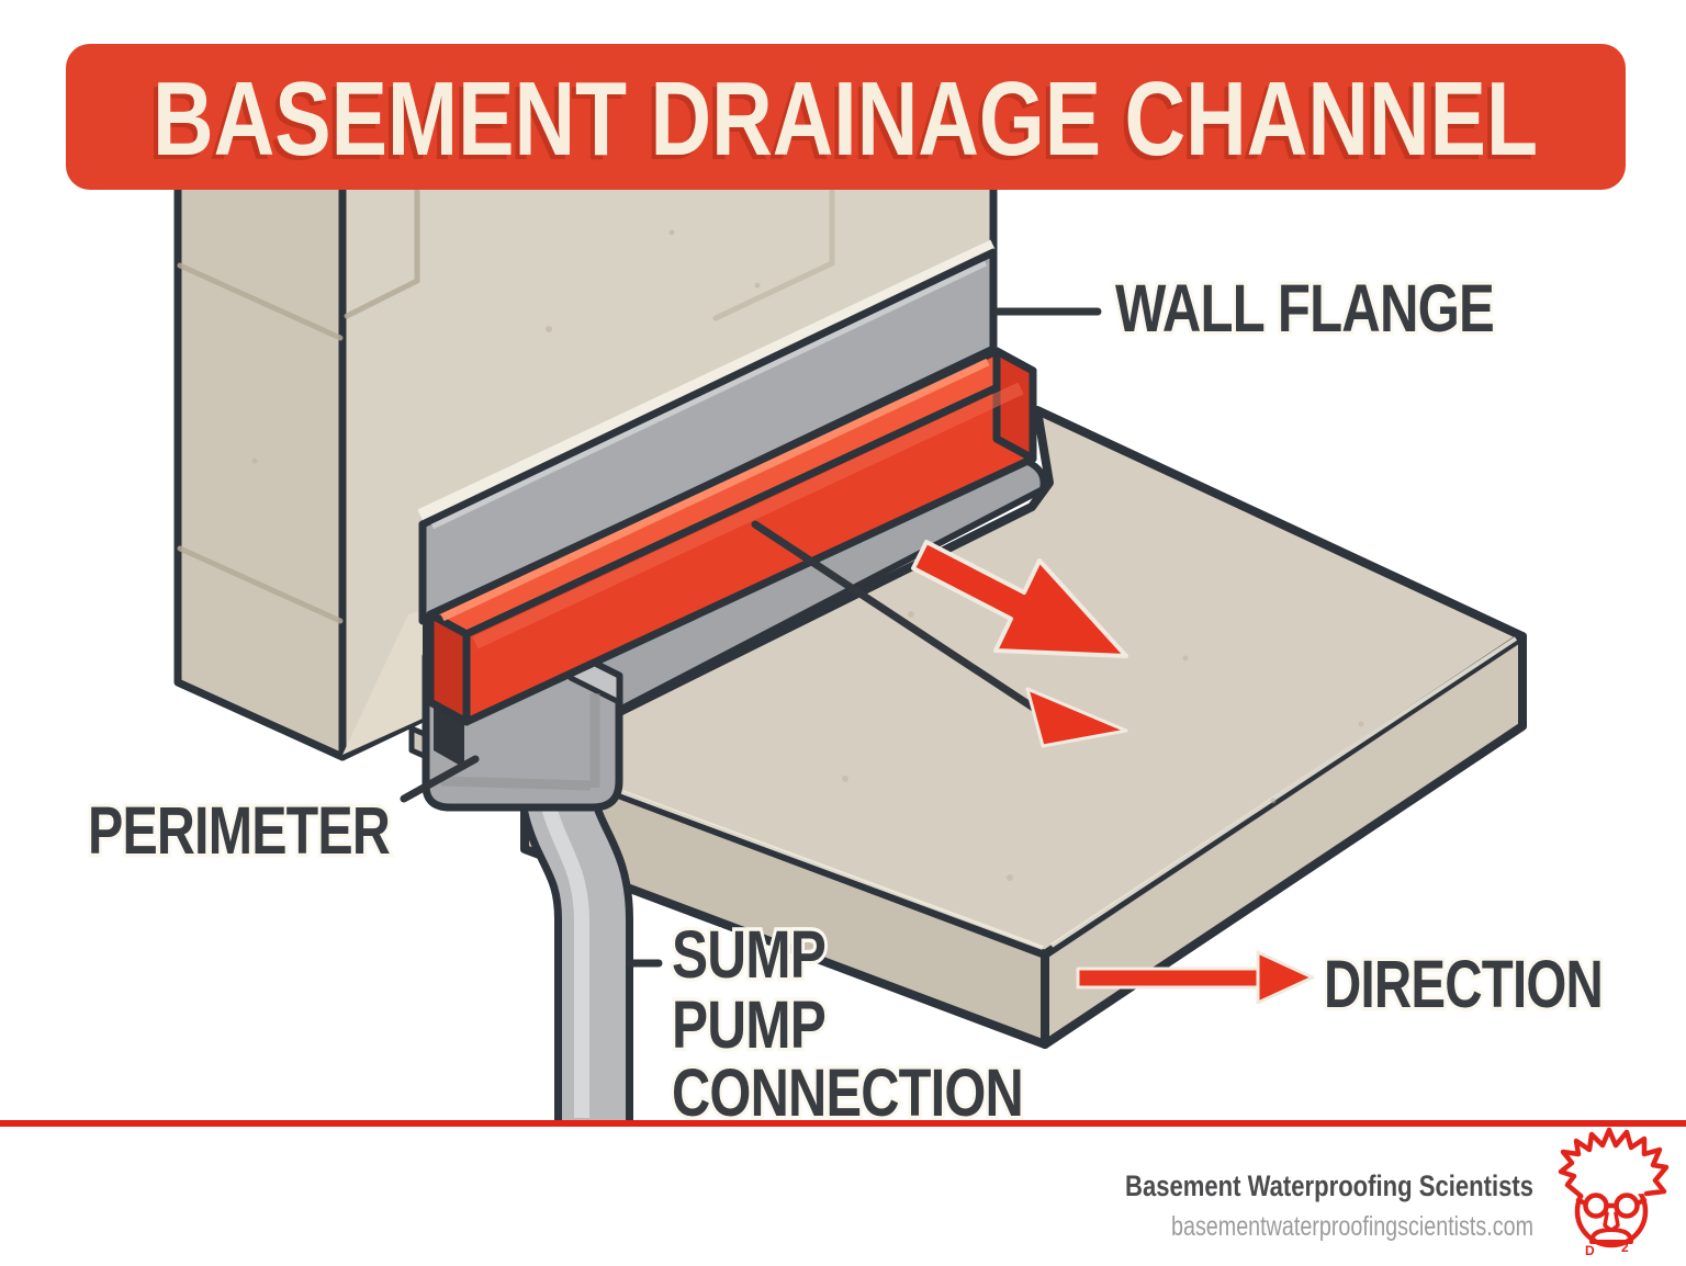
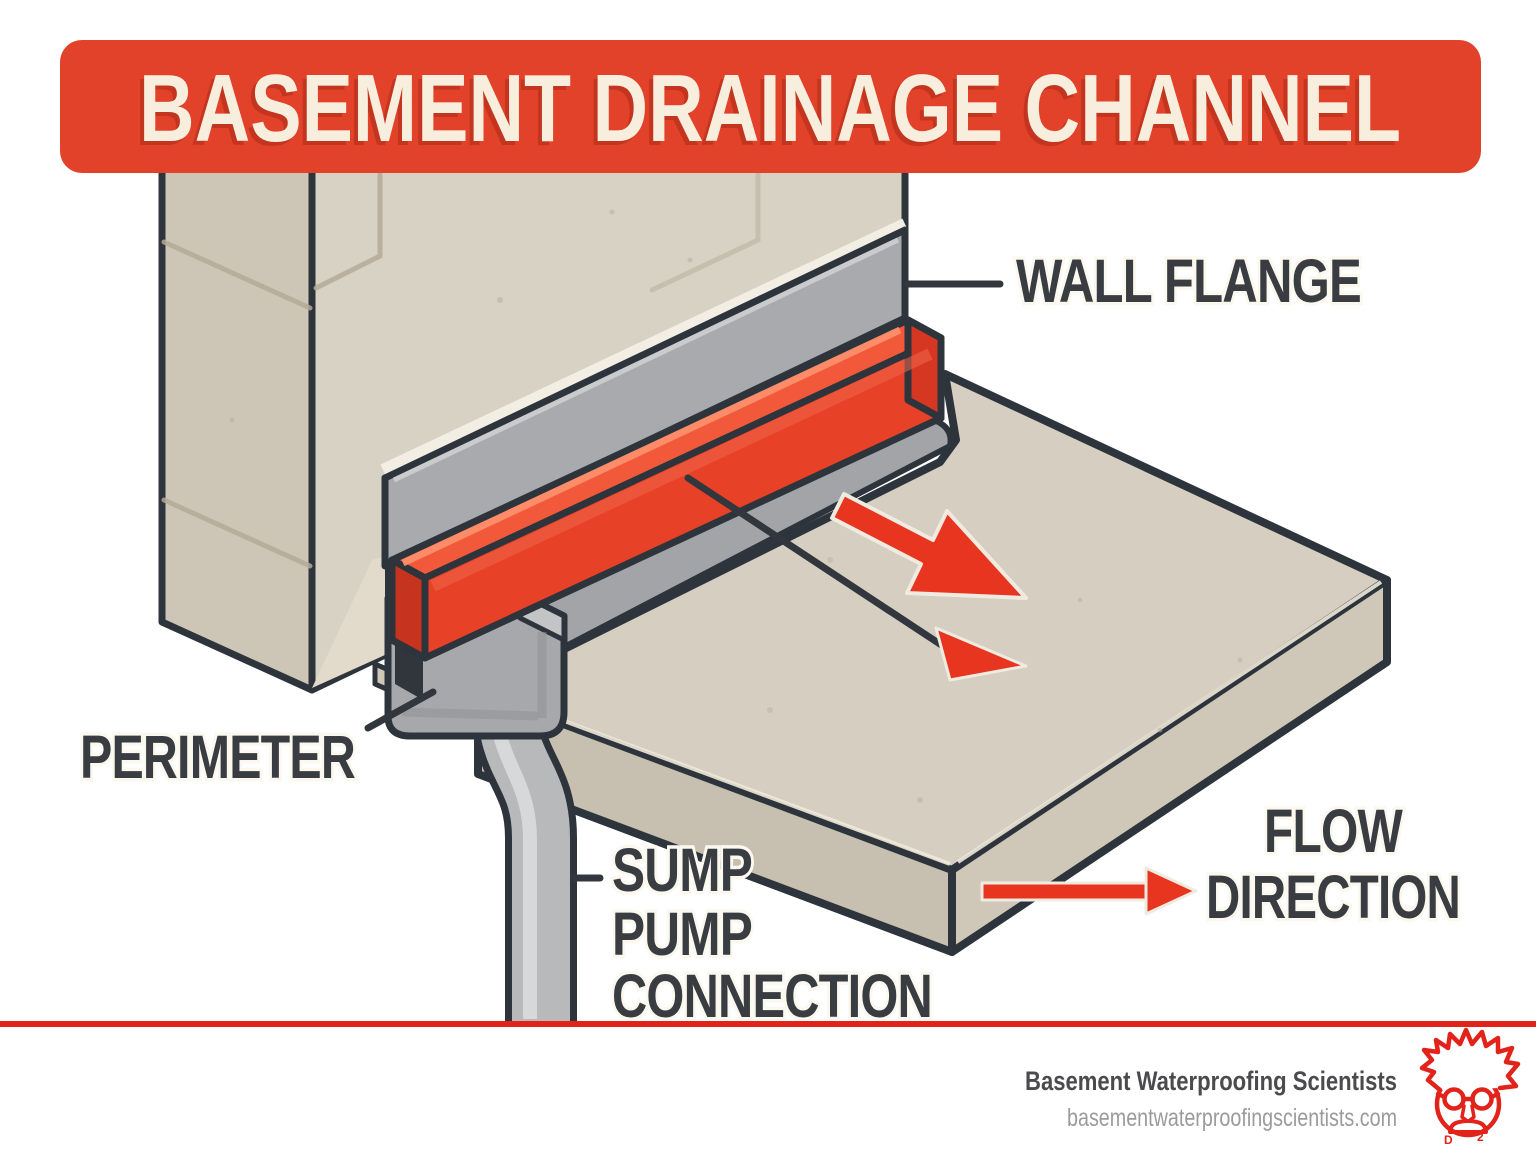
  WALL FLANGE
  PERIMETER
  SUMP
  PUMP
  CONNECTION
+ FLOW
  DIRECTION
  BASEMENT DRAINAGE CHANNEL
  Basement Waterproofing Scientists
  basementwaterproofingscientists.com
  D
  2
